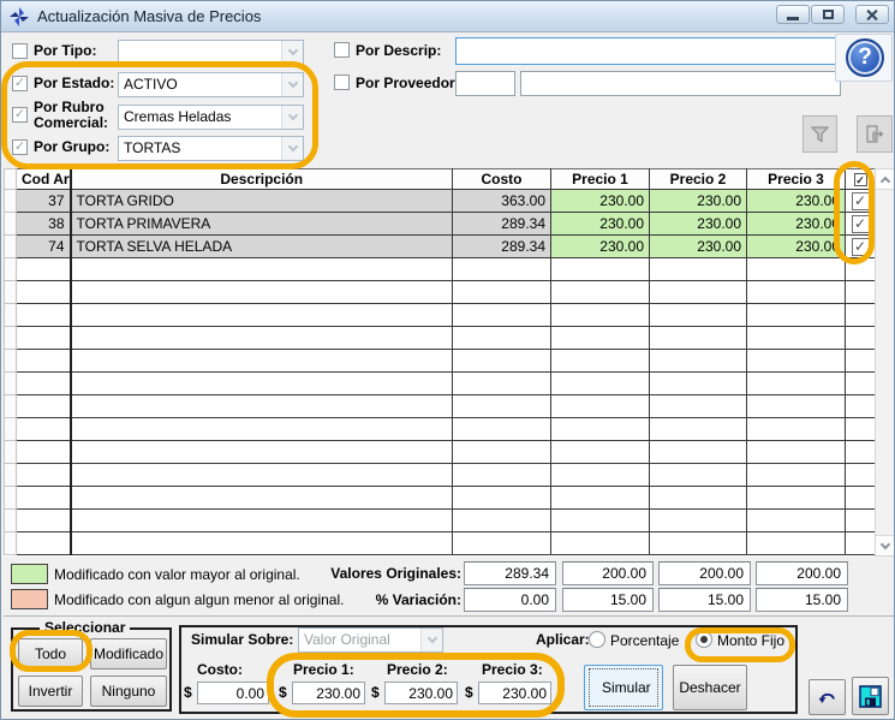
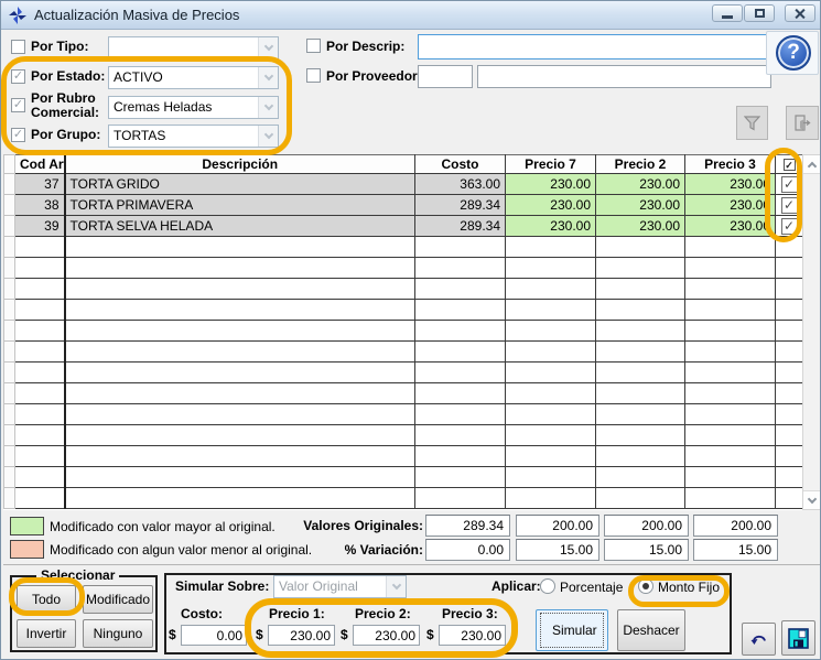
  Actualización Masiva de Precios
  Por Tipo:
  ✓
  Por Estado:
  ACTIVO
  ✓
  Por Rubro
  Comercial:
  Cremas Heladas
  ✓
  Por Grupo:
  TORTAS
  Por Descrip:
  Por Proveedor
  ?
- 	Cod Ar	Descripción	Costo	Precio 1	Precio 2	Precio 3	✓
+ 	Cod Ar	Descripción	Costo	Precio 7	Precio 2	Precio 3	✓
  	37	TORTA GRIDO	363.00	230.00	230.00	230.00	✓
  	38	TORTA PRIMAVERA	289.34	230.00	230.00	230.00	✓
- 	74	TORTA SELVA HELADA	289.34	230.00	230.00	230.00	✓
+ 	39	TORTA SELVA HELADA	289.34	230.00	230.00	230.00	✓
  Modificado con valor mayor al original.
- Modificado con algun algun menor al original.
+ Modificado con algun valor menor al original.
  Valores Originales:
  % Variación:
  289.34
  200.00
  200.00
  200.00
  0.00
  15.00
  15.00
  15.00
  Seleccionar
  Todo
  Modificado
  Invertir
  Ninguno
  Simular Sobre:
  Valor Original
  Aplicar:
  Porcentaje
  Monto Fijo
  Costo:
  $
  0.00
  Precio 1:
  $
  230.00
  Precio 2:
  $
  230.00
  Precio 3:
  $
  230.00
  Simular
  Deshacer
